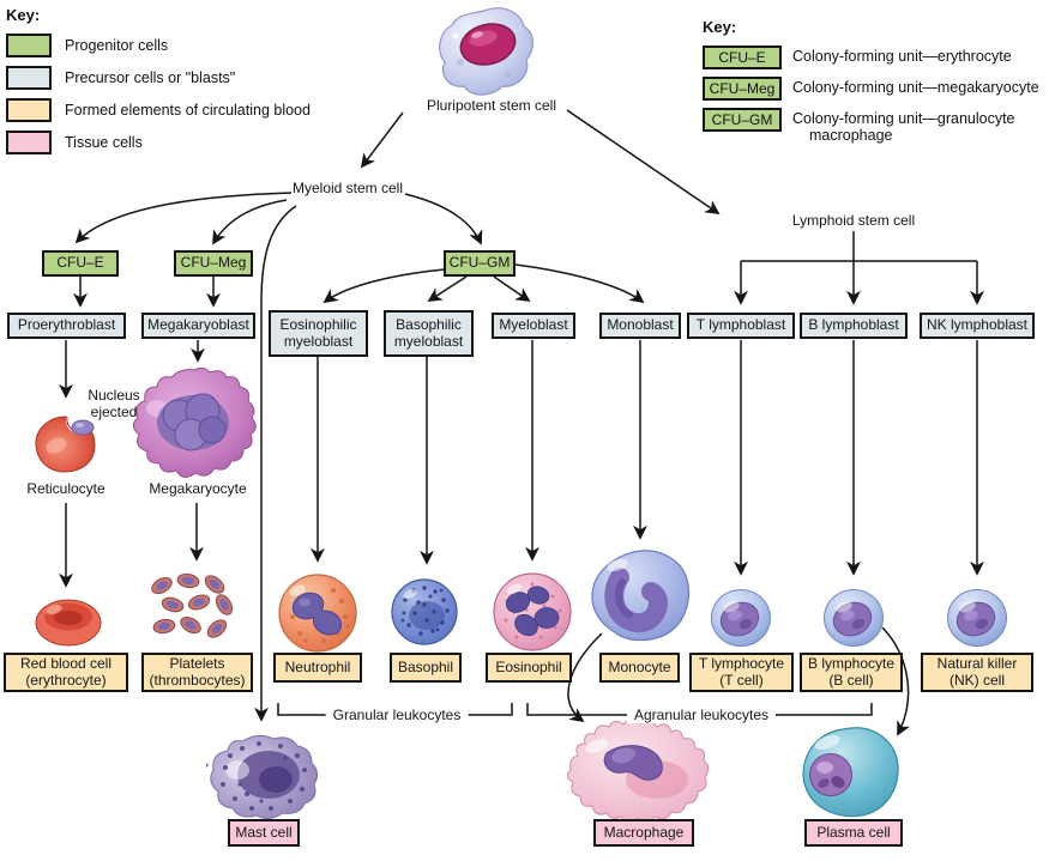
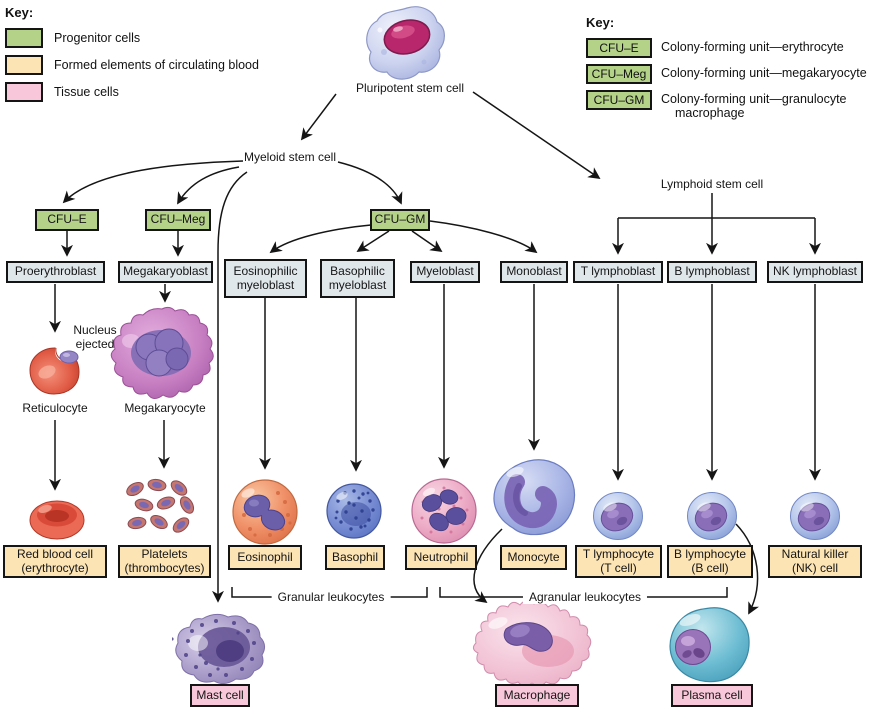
  Key:
  Progenitor cells
- Precursor cells or "blasts"
  Formed elements of circulating blood
  Tissue cells
  Key:
  CFU–E
  Colony-forming unit—erythrocyte
  CFU–Meg
  Colony-forming unit—megakaryocyte
  CFU–GM
  Colony-forming unit—granulocyte macrophage
  Pluripotent stem cell
  Myeloid stem cell
  Lymphoid stem cell
  CFU–E
  CFU–Meg
  CFU–GM
  Proerythroblast
  Megakaryoblast
  Eosinophilic myeloblast
  Basophilic myeloblast
  Myeloblast
  Monoblast
  T lymphoblast
  B lymphoblast
  NK lymphoblast
  Nucleus ejected
  Reticulocyte
  Megakaryocyte
  Red blood cell (erythrocyte)
  Platelets (thrombocytes)
- Neutrophil
+ Eosinophil
  Basophil
- Eosinophil
+ Neutrophil
  Monocyte
  T lymphocyte (T cell)
  B lymphocyte (B cell)
  Natural killer (NK) cell
  Granular leukocytes
  Agranular leukocytes
  Mast cell
  Macrophage
  Plasma cell
